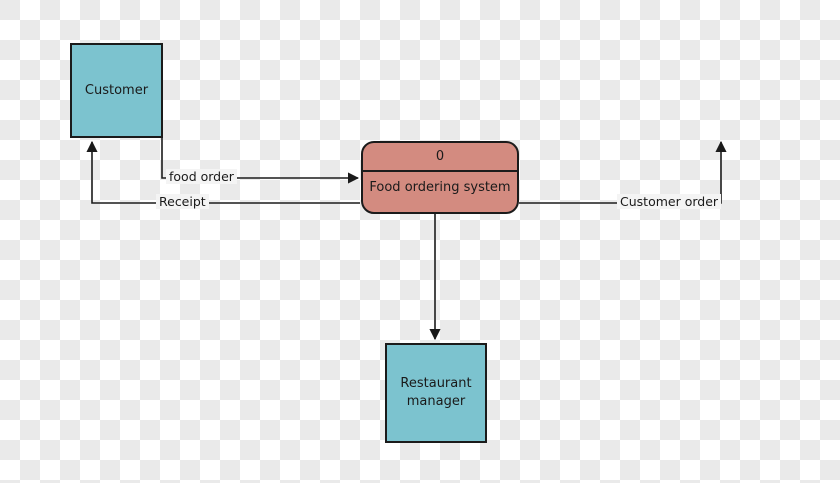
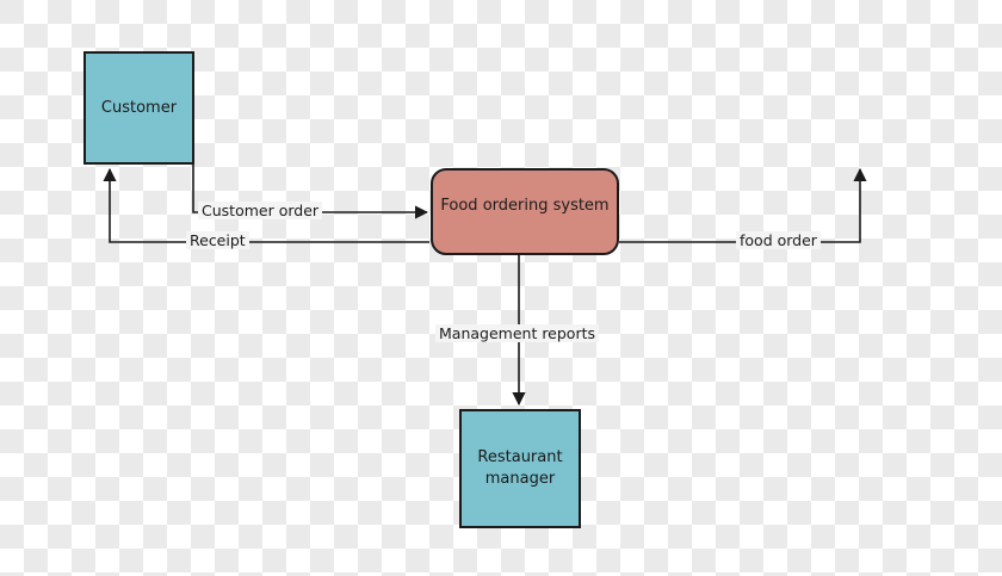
  Customer
  Restaurant
  manager
- 0
  Food ordering system
- food order
+ Customer order
  Receipt
- Customer order
+ food order
+ Management reports
